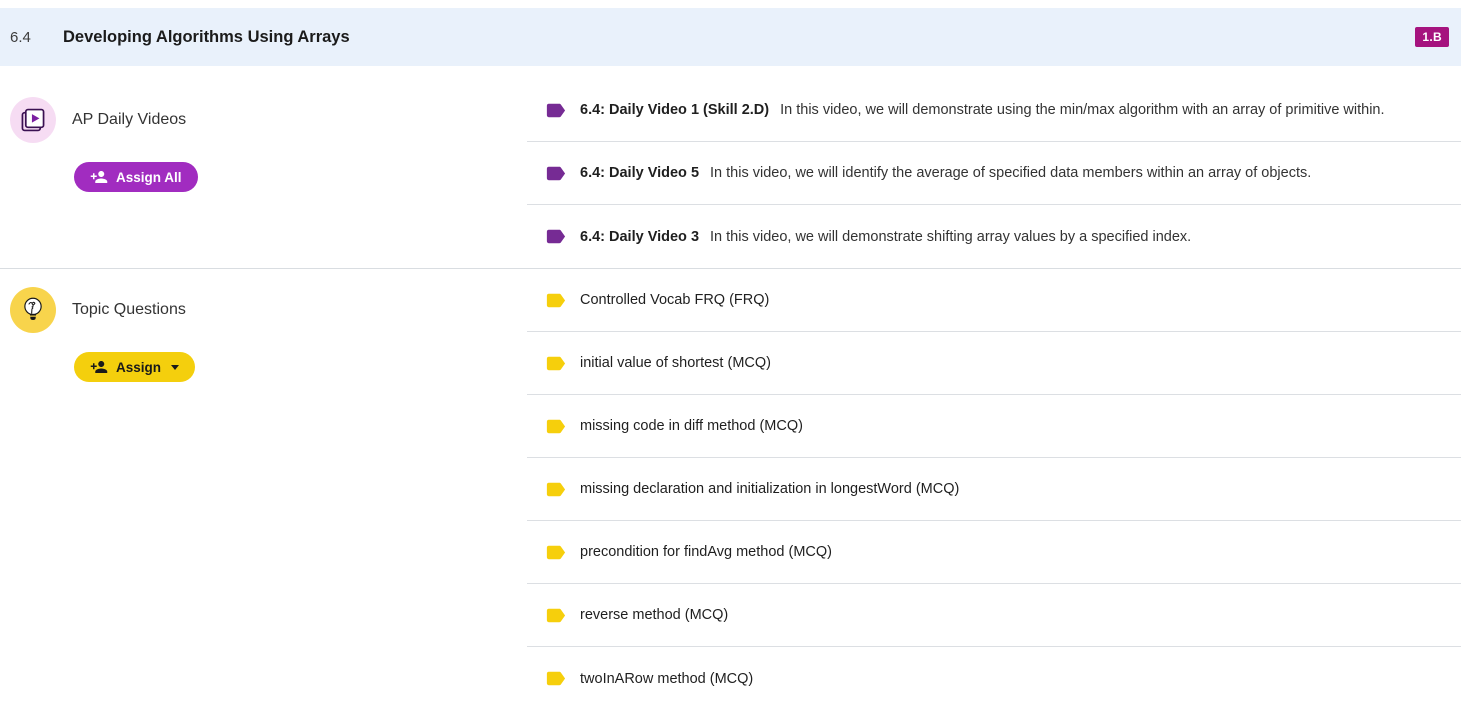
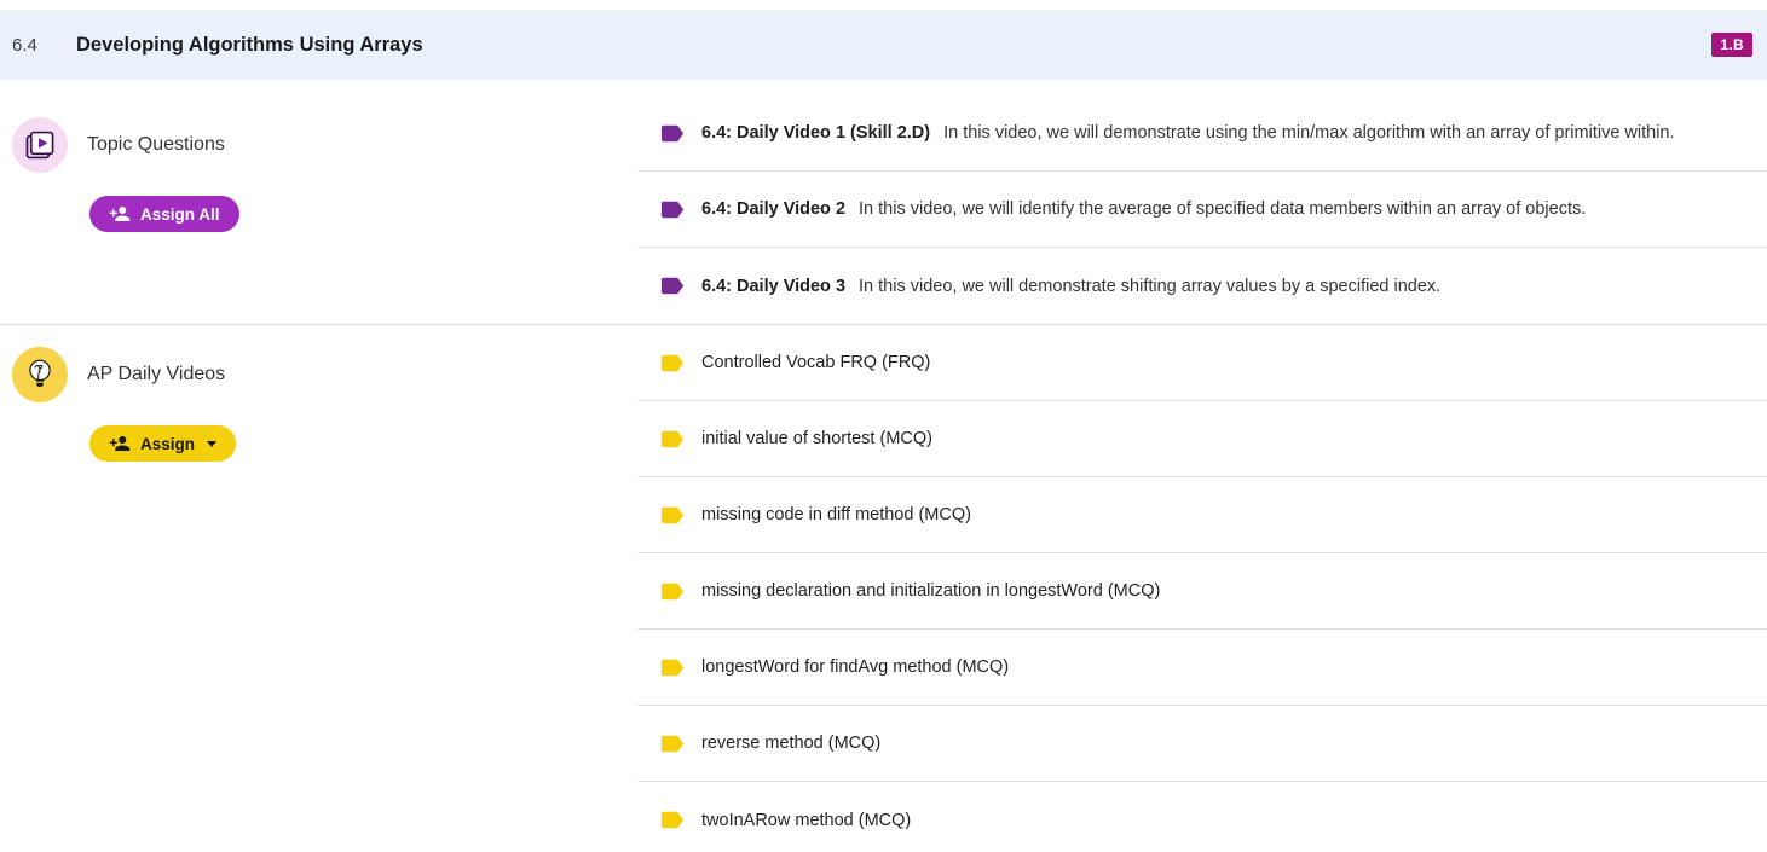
  6.4
  Developing Algorithms Using Arrays
  1.B
- AP Daily Videos
+ Topic Questions
  Assign All
  6.4: Daily Video 1 (Skill 2.D)
  In this video, we will demonstrate using the min/max algorithm with an array of primitive within.
- 6.4: Daily Video 5
+ 6.4: Daily Video 2
  In this video, we will identify the average of specified data members within an array of objects.
  6.4: Daily Video 3
  In this video, we will demonstrate shifting array values by a specified index.
- Topic Questions
+ AP Daily Videos
  Assign
  Controlled Vocab FRQ (FRQ)
  initial value of shortest (MCQ)
  missing code in diff method (MCQ)
  missing declaration and initialization in longestWord (MCQ)
- precondition for findAvg method (MCQ)
+ longestWord for findAvg method (MCQ)
  reverse method (MCQ)
  twoInARow method (MCQ)
